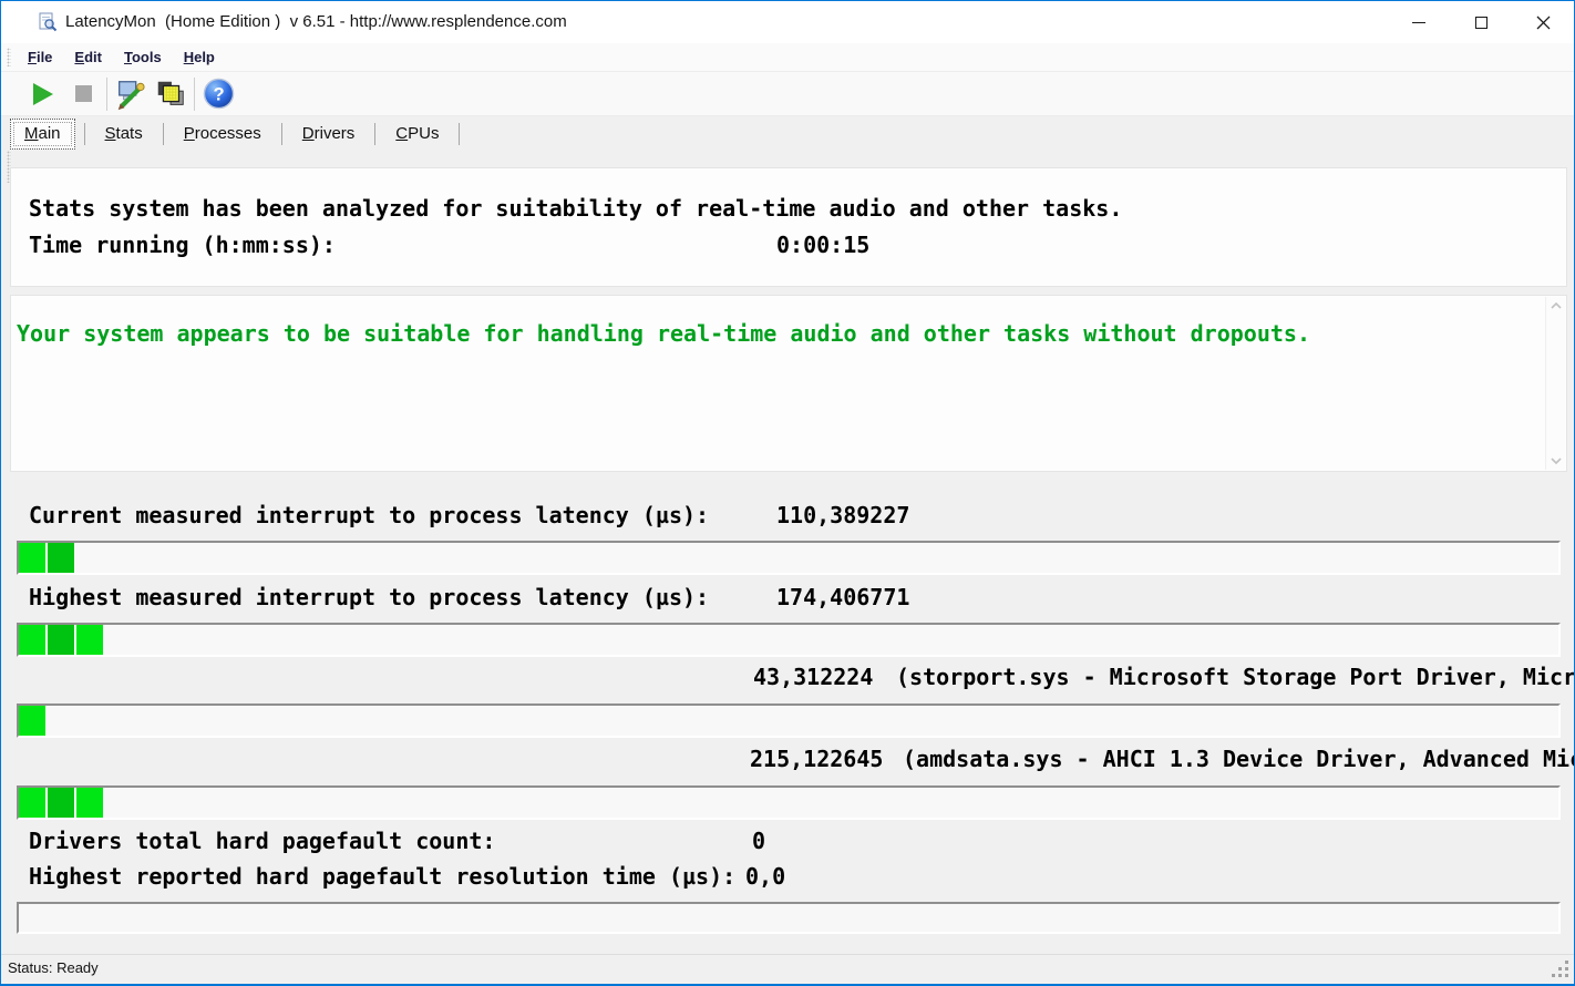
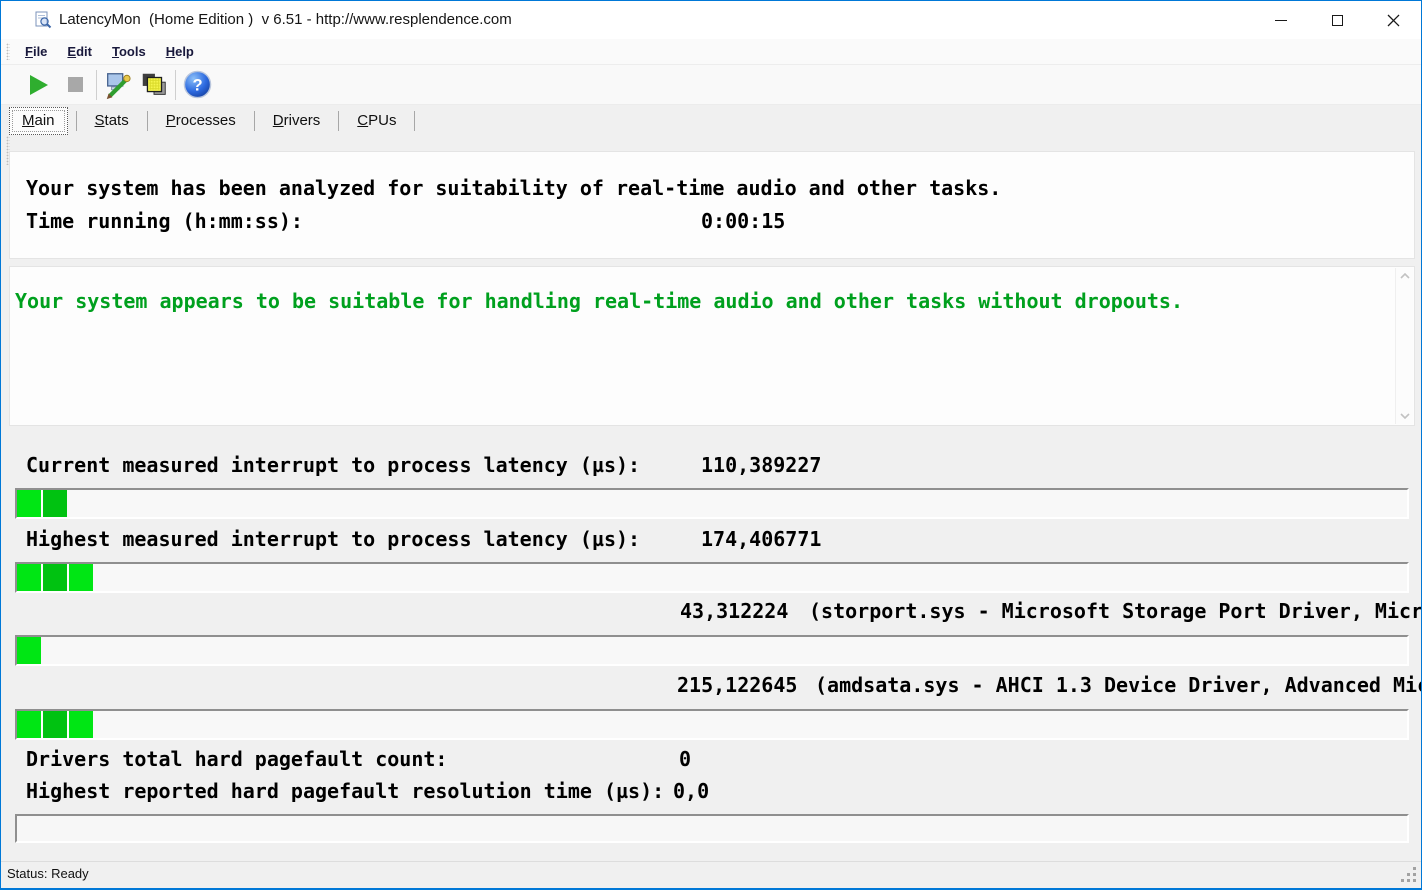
  LatencyMon (Home Edition ) v 6.51 - http://www.resplendence.com
  File
  Edit
  Tools
  Help
  ?
  Main
  Stats
  Processes
  Drivers
  CPUs
- Stats system has been analyzed for suitability of real-time audio and other tasks.
+ Your system has been analyzed for suitability of real-time audio and other tasks.
  Time running (h:mm:ss):
  0:00:15
  Your system appears to be suitable for handling real-time audio and other tasks without dropouts.
  Current measured interrupt to process latency (µs):
  110,389227
  Highest measured interrupt to process latency (µs):
  174,406771
  43,312224
  (storport.sys - Microsoft Storage Port Driver, Micr
  215,122645
  (amdsata.sys - AHCI 1.3 Device Driver, Advanced Mi
  Drivers total hard pagefault count:
  0
  Highest reported hard pagefault resolution time (µs):
  0,0
  Status: Ready
